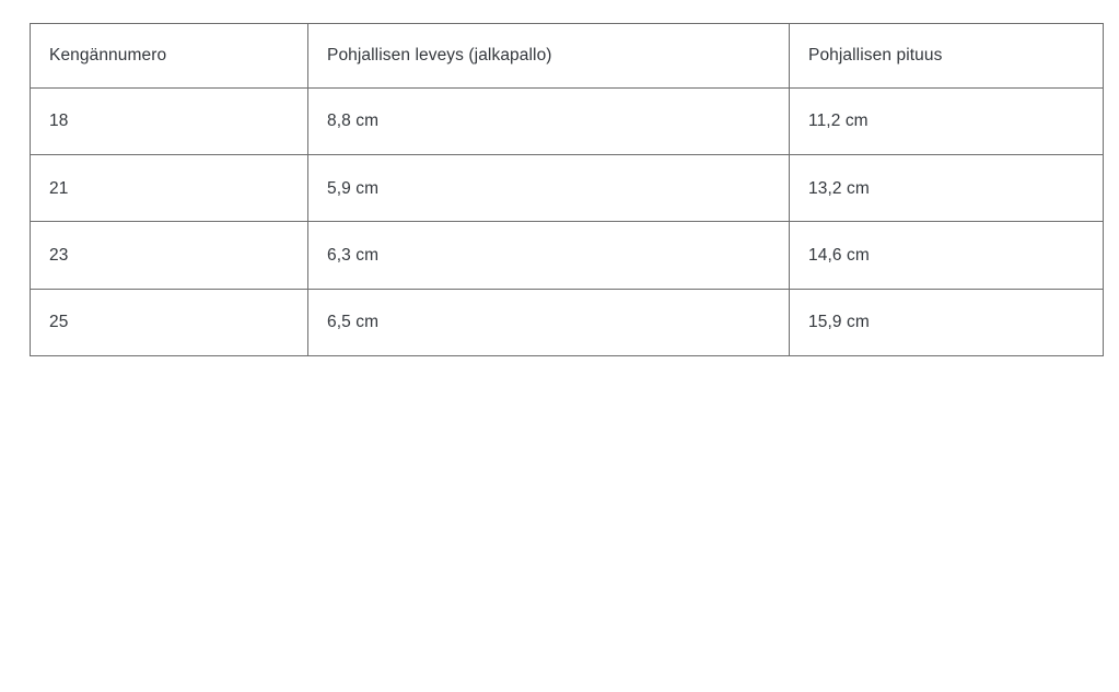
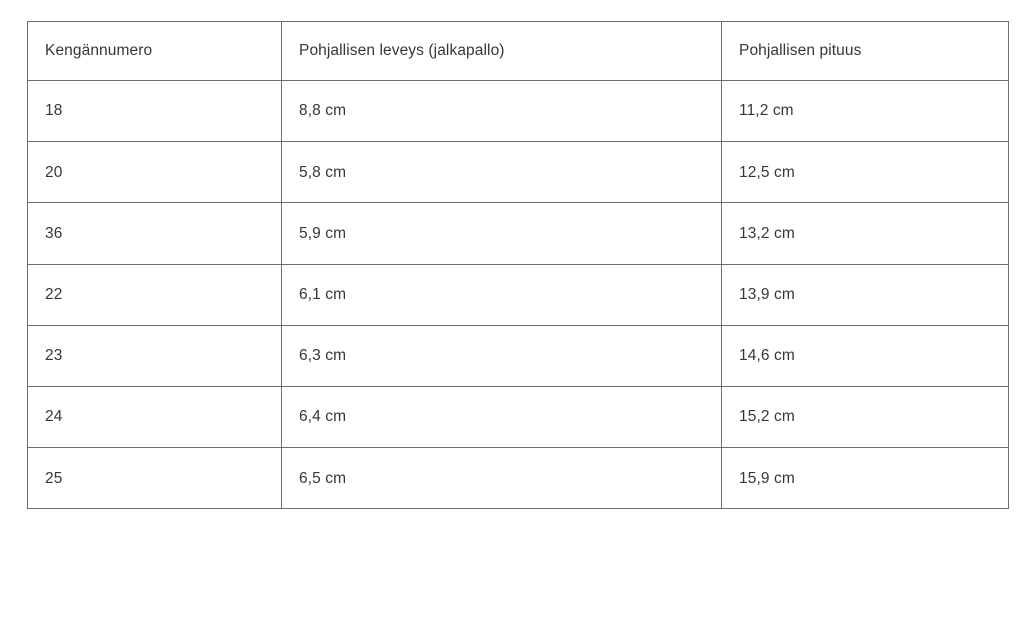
  Kengännumero	Pohjallisen leveys (jalkapallo)	Pohjallisen pituus
  18	8,8 cm	11,2 cm
+ 20	5,8 cm	12,5 cm
- 21	5,9 cm	13,2 cm
+ 36	5,9 cm	13,2 cm
+ 22	6,1 cm	13,9 cm
  23	6,3 cm	14,6 cm
+ 24	6,4 cm	15,2 cm
  25	6,5 cm	15,9 cm
